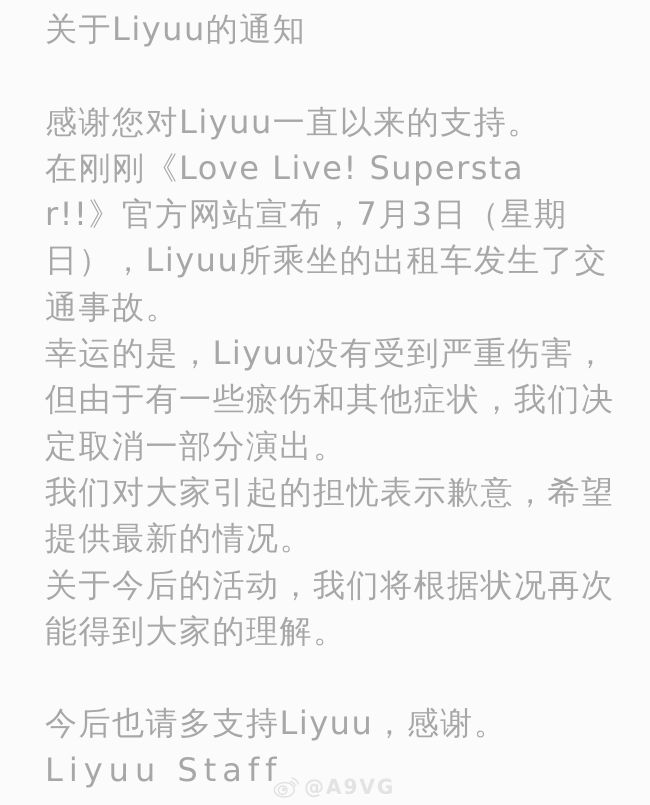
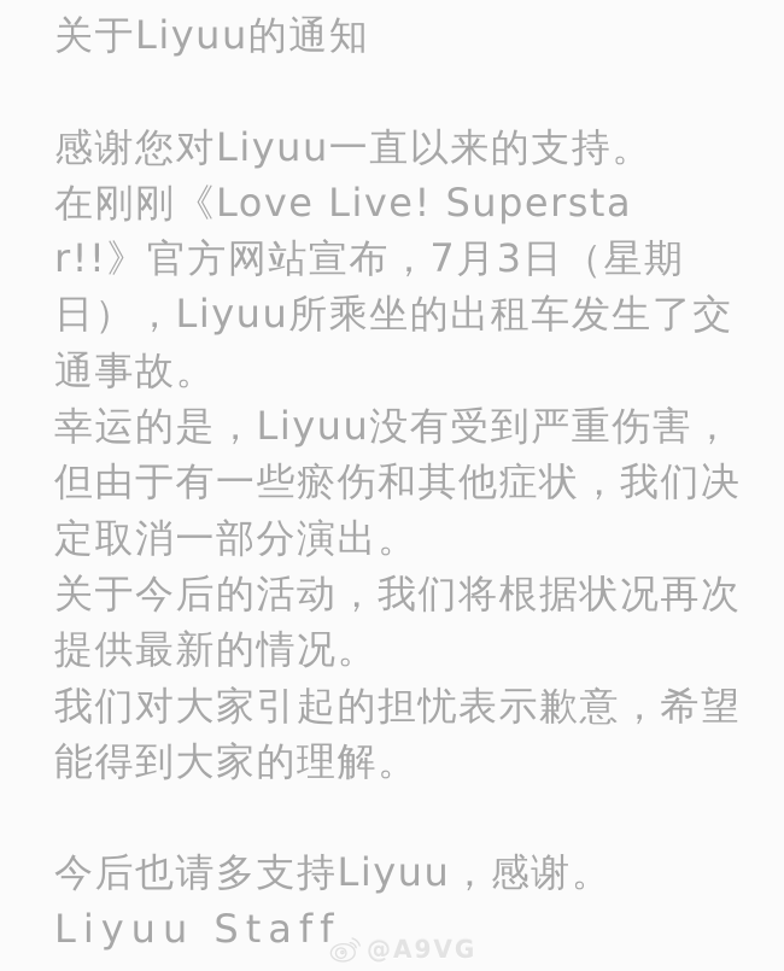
  关于Liyuu的通知
  感谢您对Liyuu一直以来的支持。
  在刚刚《Love Live! Supersta
  r!!》官方网站宣布，7月3日（星期
  日），Liyuu所乘坐的出租车发生了交
  通事故。
  幸运的是，Liyuu没有受到严重伤害，
  但由于有一些瘀伤和其他症状，我们决
  定取消一部分演出。
- 我们对大家引起的担忧表示歉意，希望
+ 关于今后的活动，我们将根据状况再次
  提供最新的情况。
- 关于今后的活动，我们将根据状况再次
+ 我们对大家引起的担忧表示歉意，希望
  能得到大家的理解。
  今后也请多支持Liyuu，感谢。
  Liyuu Staff
  @A9VG
